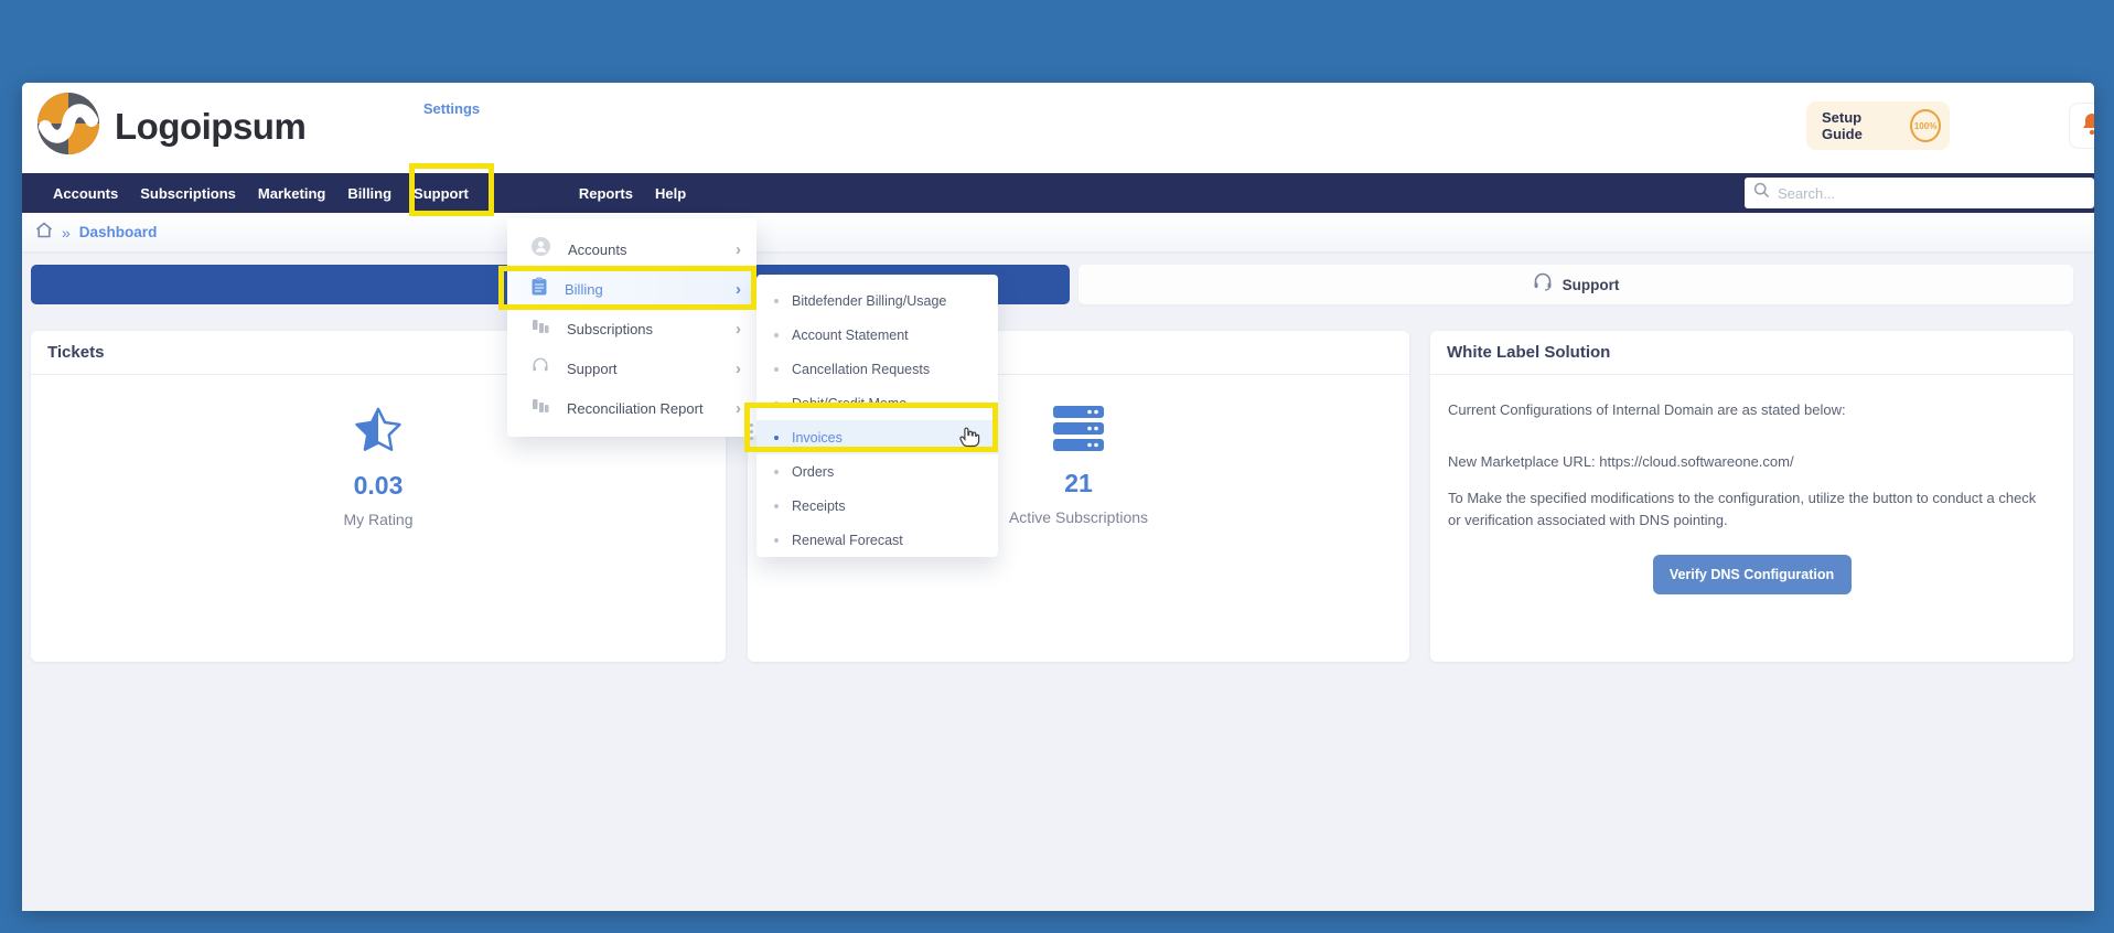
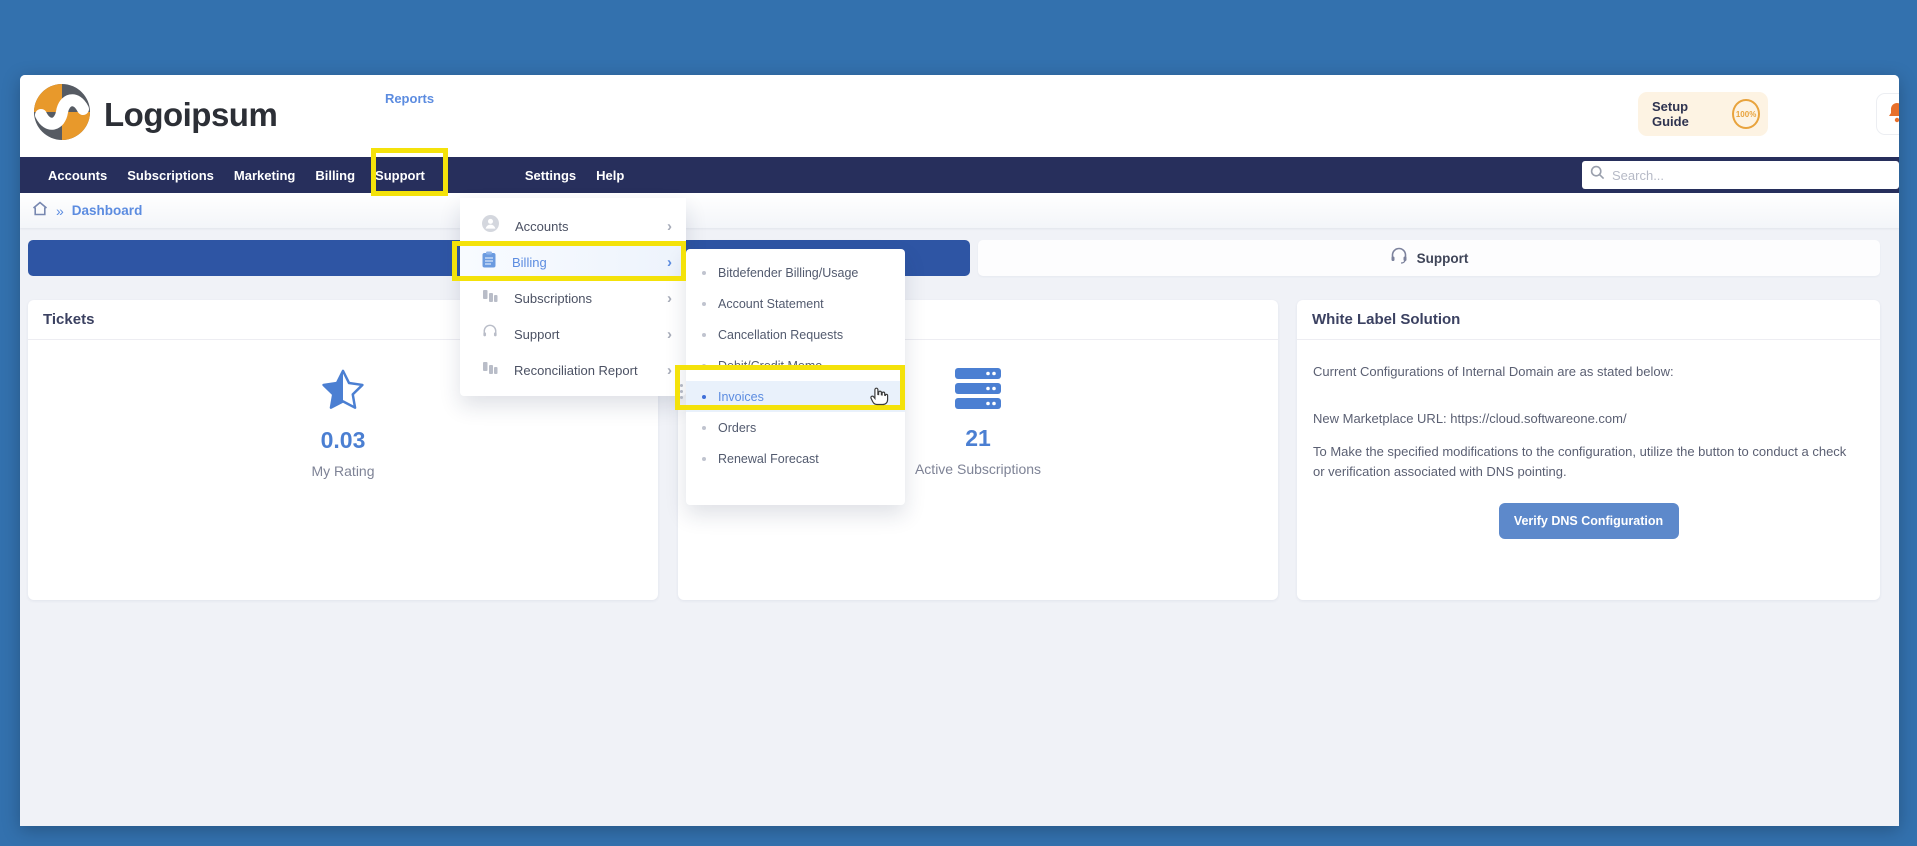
  Logoipsum
  Setup Guide
  100%
  Accounts
  Subscriptions
  Marketing
  Billing
  Support
- Reports
+ Settings
  Help
- Settings
+ Reports
  Search...
  »
  Dashboard
  Support
  Tickets
  0.03
  My Rating
  21
  Active Subscriptions
  White Label Solution
  Current Configurations of Internal Domain are as stated below:
  New Marketplace URL: https://cloud.softwareone.com/
  To Make the specified modifications to the configuration, utilize the button to conduct a check or verification associated with DNS pointing.
  Verify DNS Configuration
  Accounts
  ›
  Billing
  ›
  Subscriptions
  ›
  Support
  ›
  Reconciliation Report
  ›
  Bitdefender Billing/Usage
  Account Statement
  Cancellation Requests
  Debit/Credit Memo
  Invoices
  Orders
- Receipts
  Renewal Forecast
